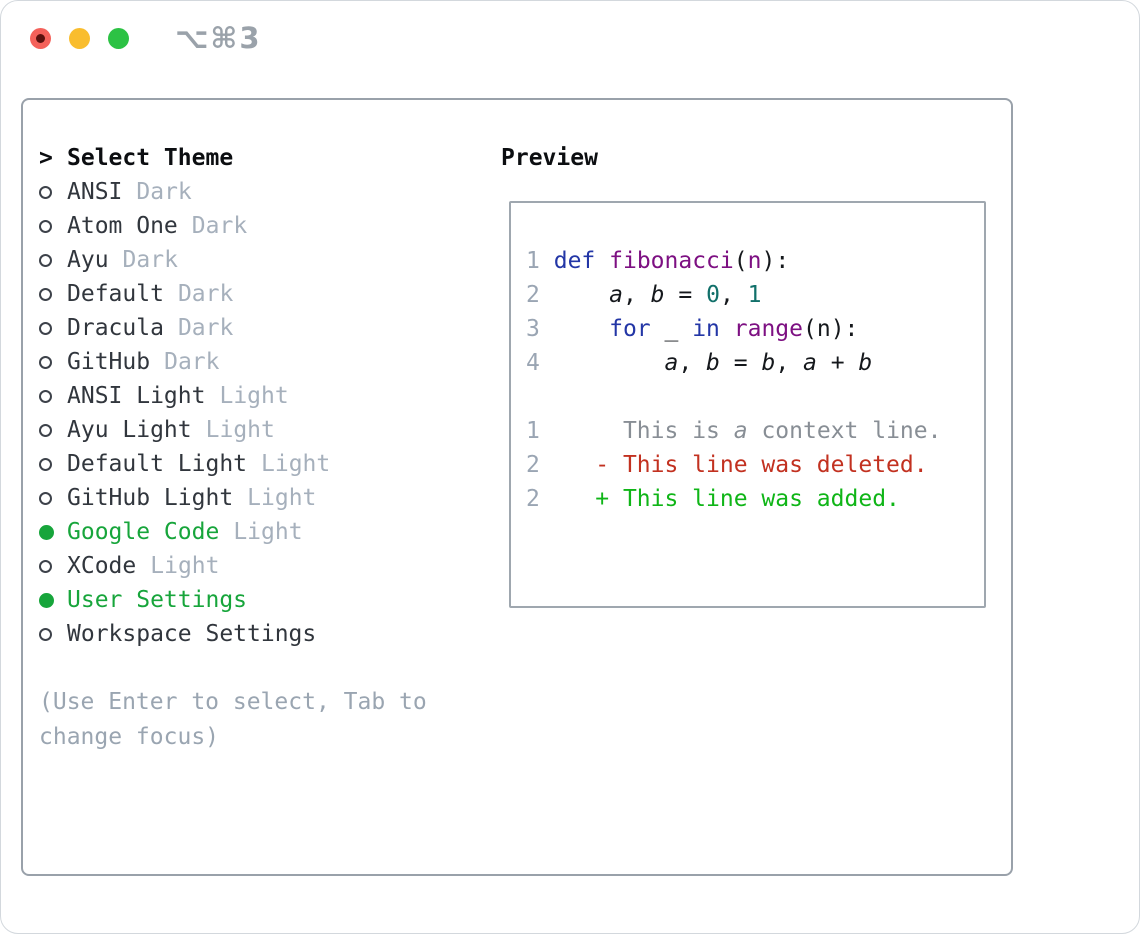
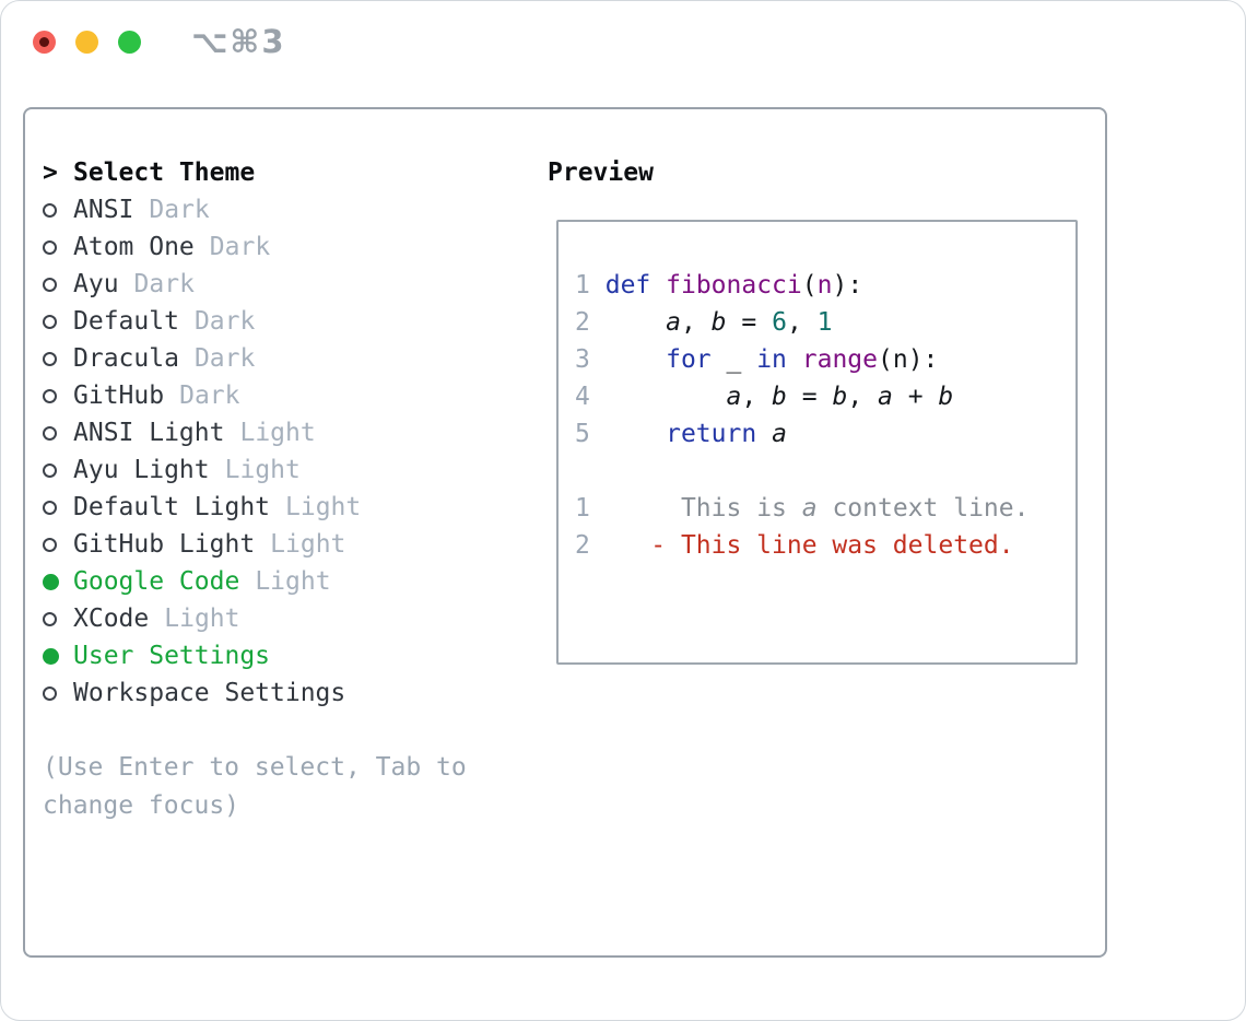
  ⌥⌘3
  >
  Select Theme
  ANSI
  Dark
  Atom One
  Dark
  Ayu
  Dark
  Default
  Dark
  Dracula
  Dark
  GitHub
  Dark
  ANSI Light
  Light
  Ayu Light
  Light
  Default Light
  Light
  GitHub Light
  Light
  Google Code
  Light
  XCode
  Light
  User Settings
  Workspace Settings
  (Use Enter to select, Tab to change focus)
  Preview
  1 def fibonacci(n):
- 2 a, b = 0, 1
+ 2 a, b = 6, 1
  3 for _ in range(n):
  4 a, b = b, a + b
+ 5 return a
  1 This is a context line.
  2 - This line was deleted.
- 2 + This line was added.
